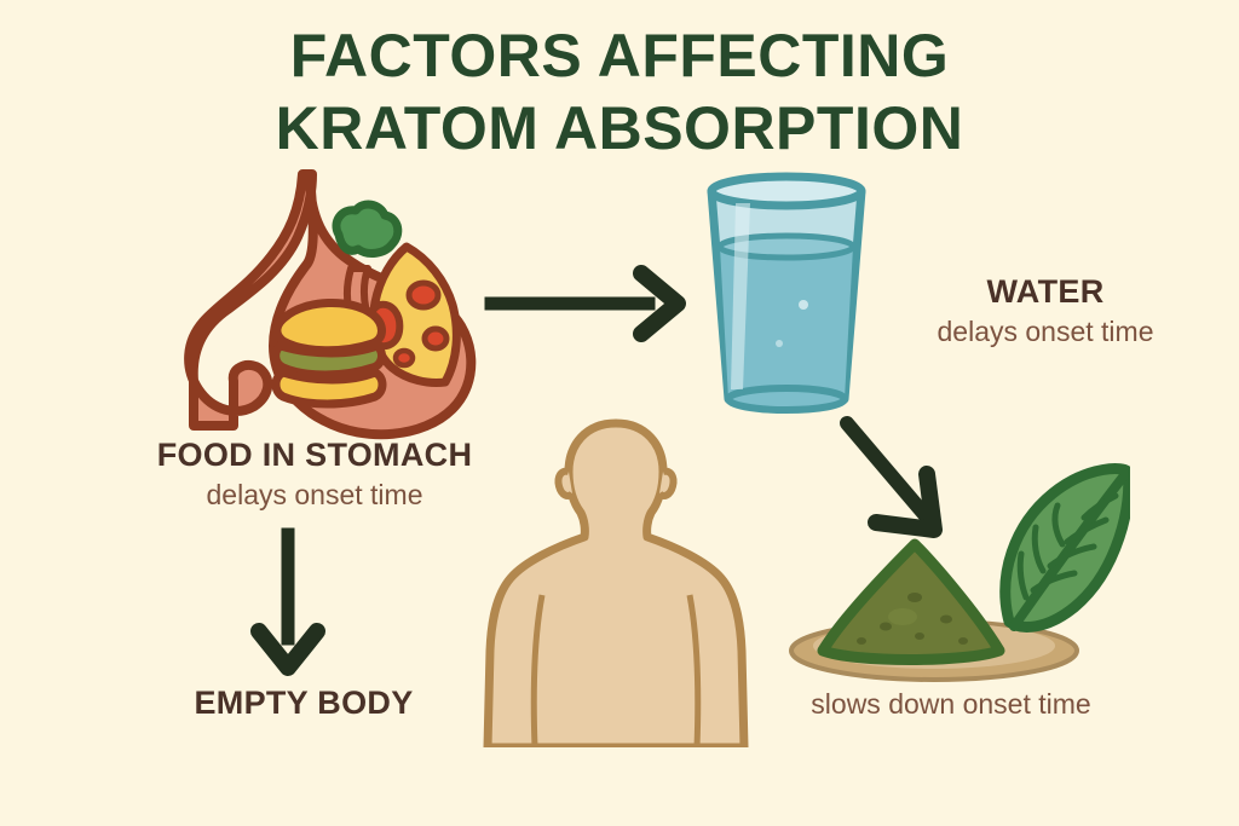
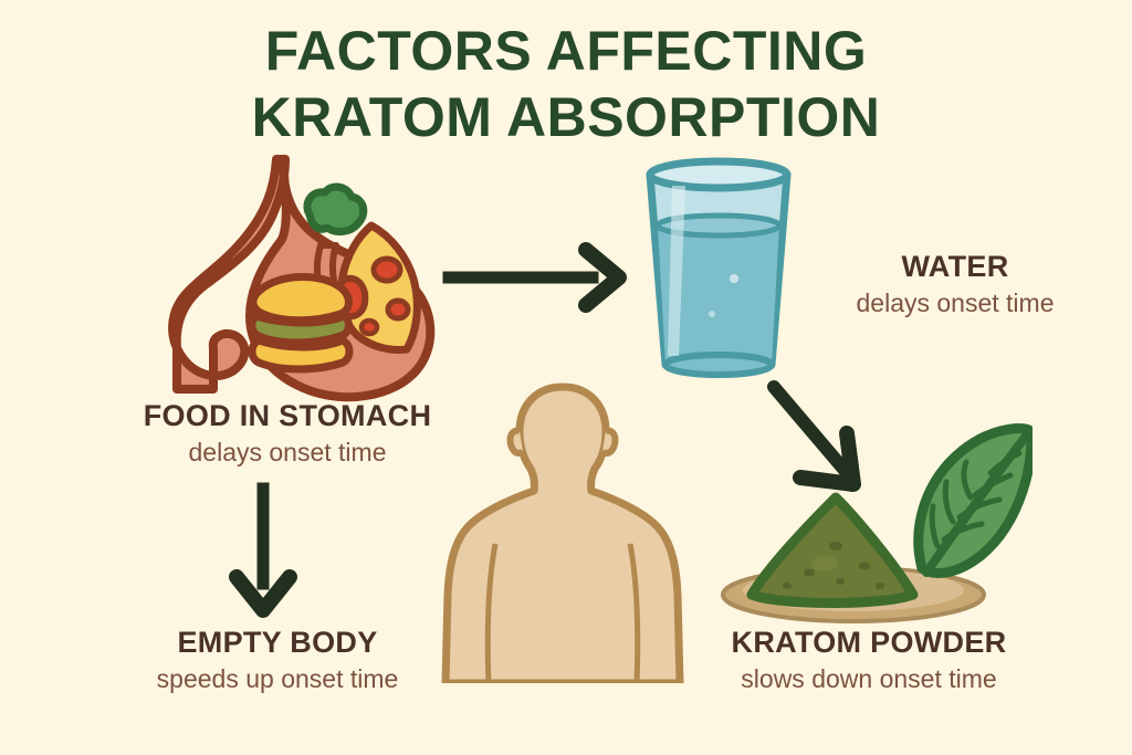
  FACTORS AFFECTING
  KRATOM ABSORPTION
  WATER
  delays onset time
  FOOD IN STOMACH
  delays onset time
  EMPTY BODY
+ speeds up onset time
+ KRATOM POWDER
  slows down onset time
